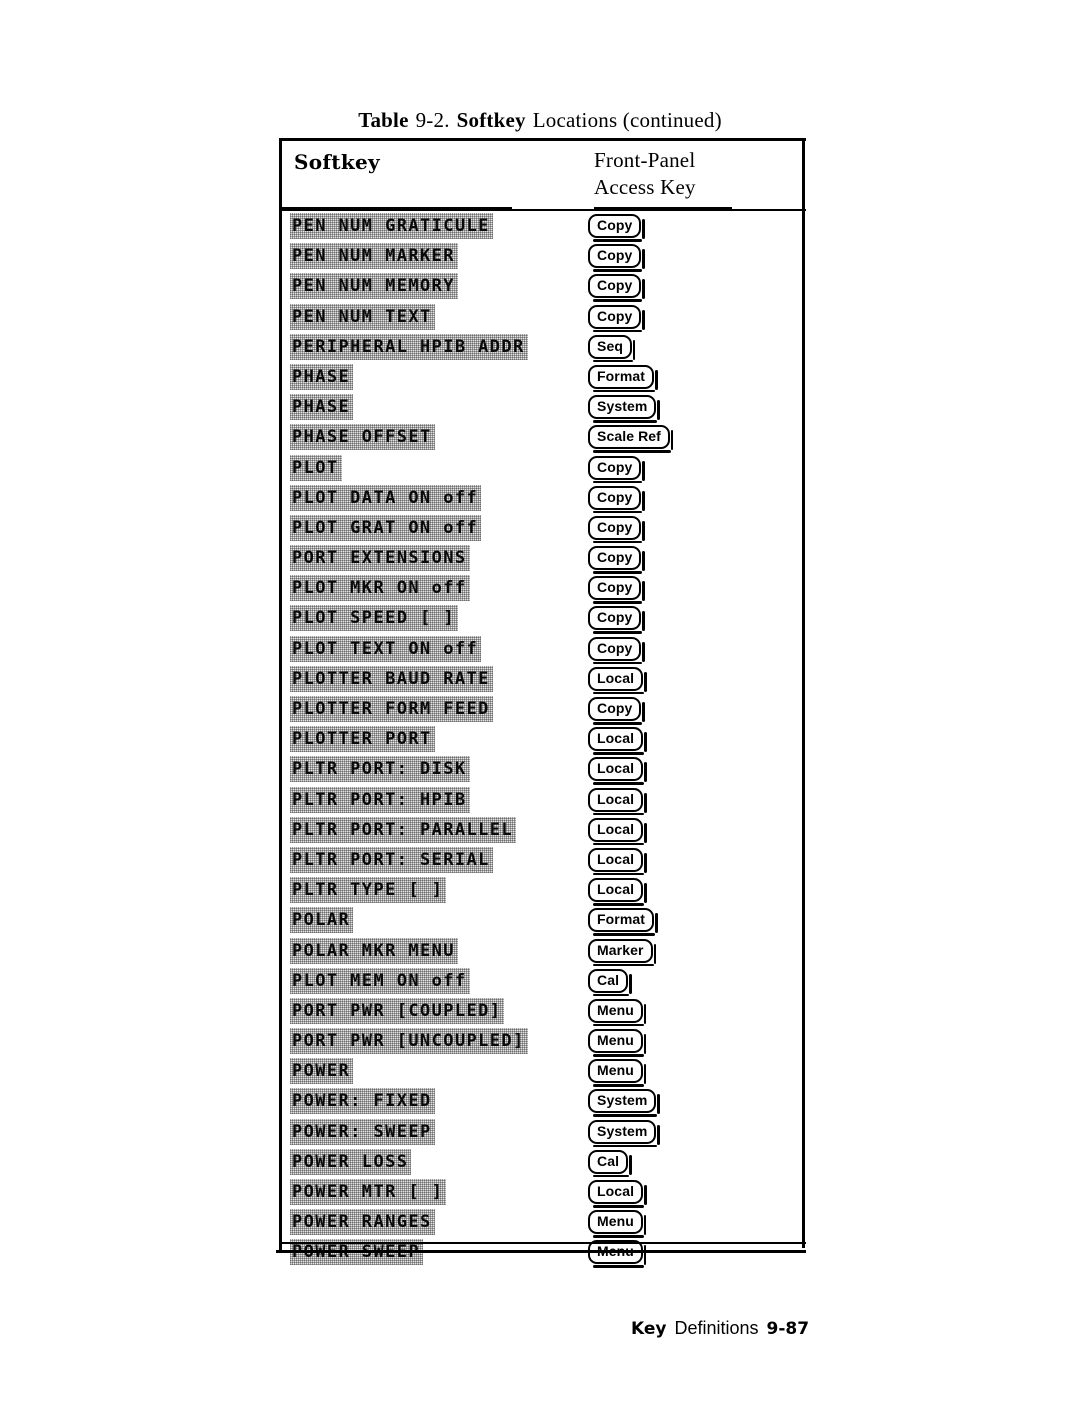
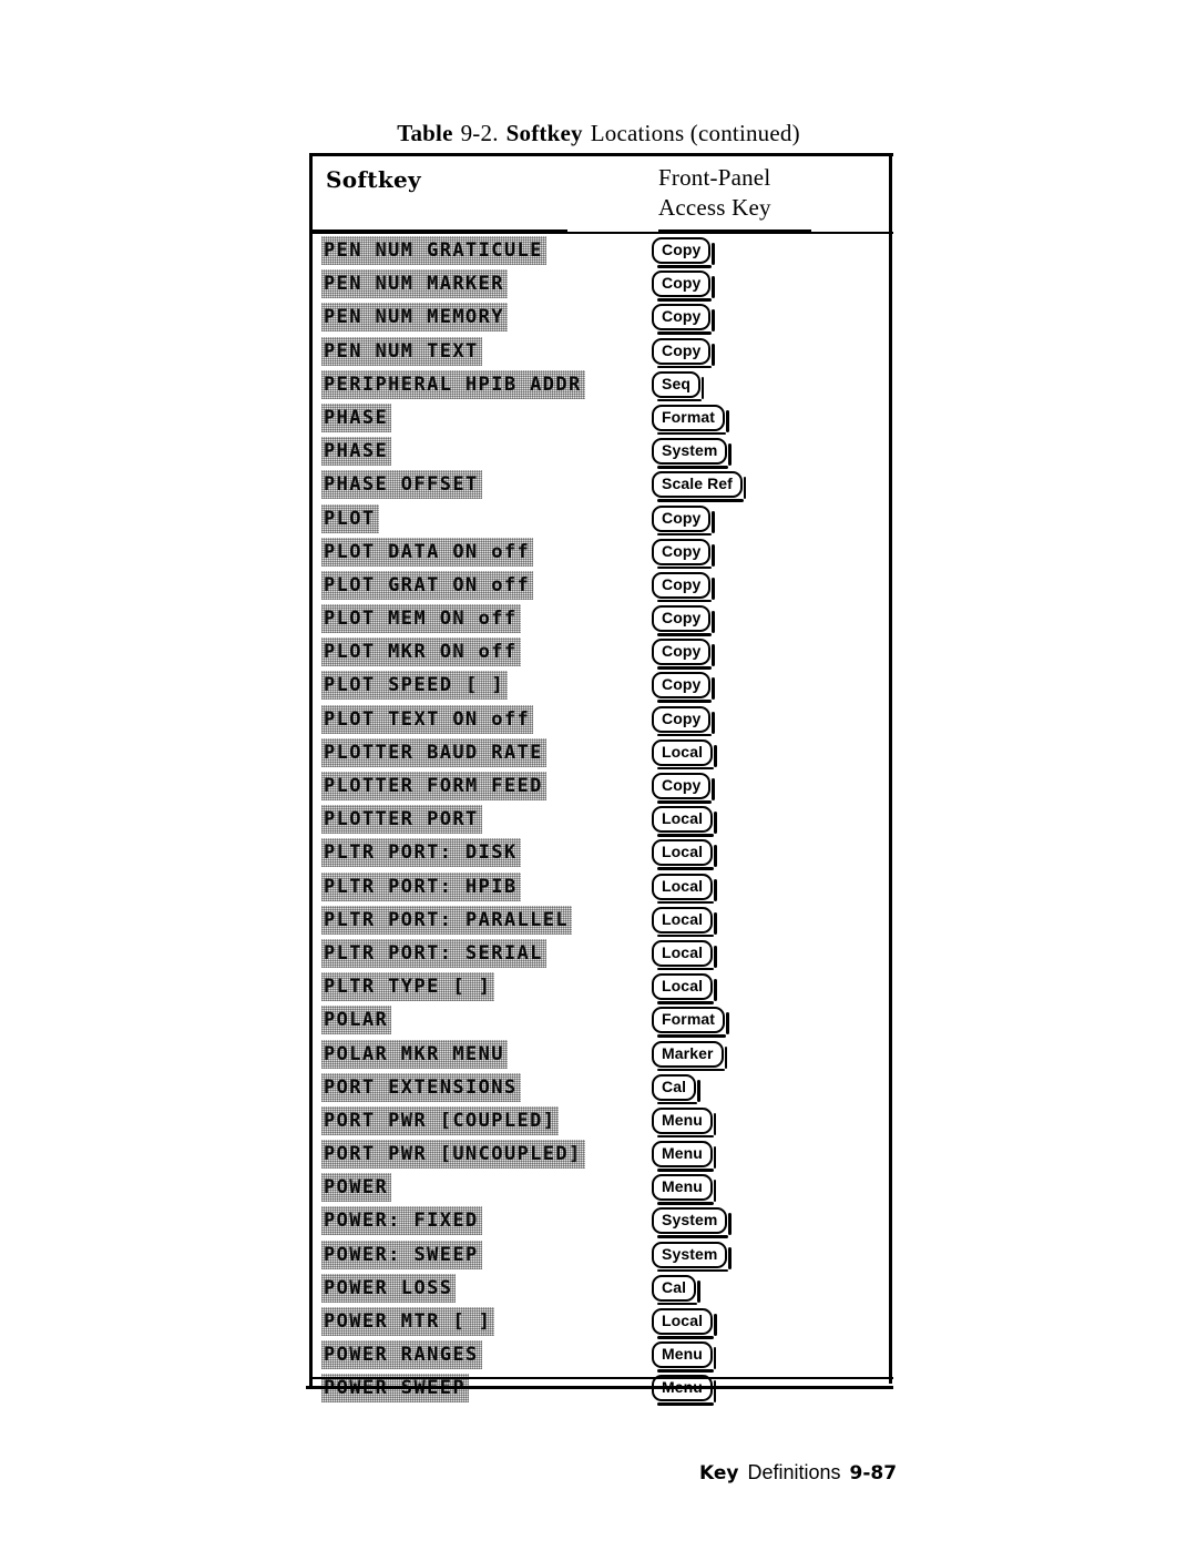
  Table 9-2. Softkey Locations (continued)
  Softkey
  Front-Panel
  Access Key
  PEN NUM GRATICULE
  Copy
  PEN NUM MARKER
  Copy
  PEN NUM MEMORY
  Copy
  PEN NUM TEXT
  Copy
  PERIPHERAL HPIB ADDR
  Seq
  PHASE
  Format
  PHASE
  System
  PHASE OFFSET
  Scale Ref
  PLOT
  Copy
  PLOT DATA ON off
  Copy
  PLOT GRAT ON off
  Copy
- PORT EXTENSIONS
+ PLOT MEM ON off
  Copy
  PLOT MKR ON off
  Copy
  PLOT SPEED [ ]
  Copy
  PLOT TEXT ON off
  Copy
  PLOTTER BAUD RATE
  Local
  PLOTTER FORM FEED
  Copy
  PLOTTER PORT
  Local
  PLTR PORT: DISK
  Local
  PLTR PORT: HPIB
  Local
  PLTR PORT: PARALLEL
  Local
  PLTR PORT: SERIAL
  Local
  PLTR TYPE [ ]
  Local
  POLAR
  Format
  POLAR MKR MENU
  Marker
- PLOT MEM ON off
+ PORT EXTENSIONS
  Cal
  PORT PWR [COUPLED]
  Menu
  PORT PWR [UNCOUPLED]
  Menu
  POWER
  Menu
  POWER: FIXED
  System
  POWER: SWEEP
  System
  POWER LOSS
  Cal
  POWER MTR [ ]
  Local
  POWER RANGES
  Menu
  Key Definitions 9-87
